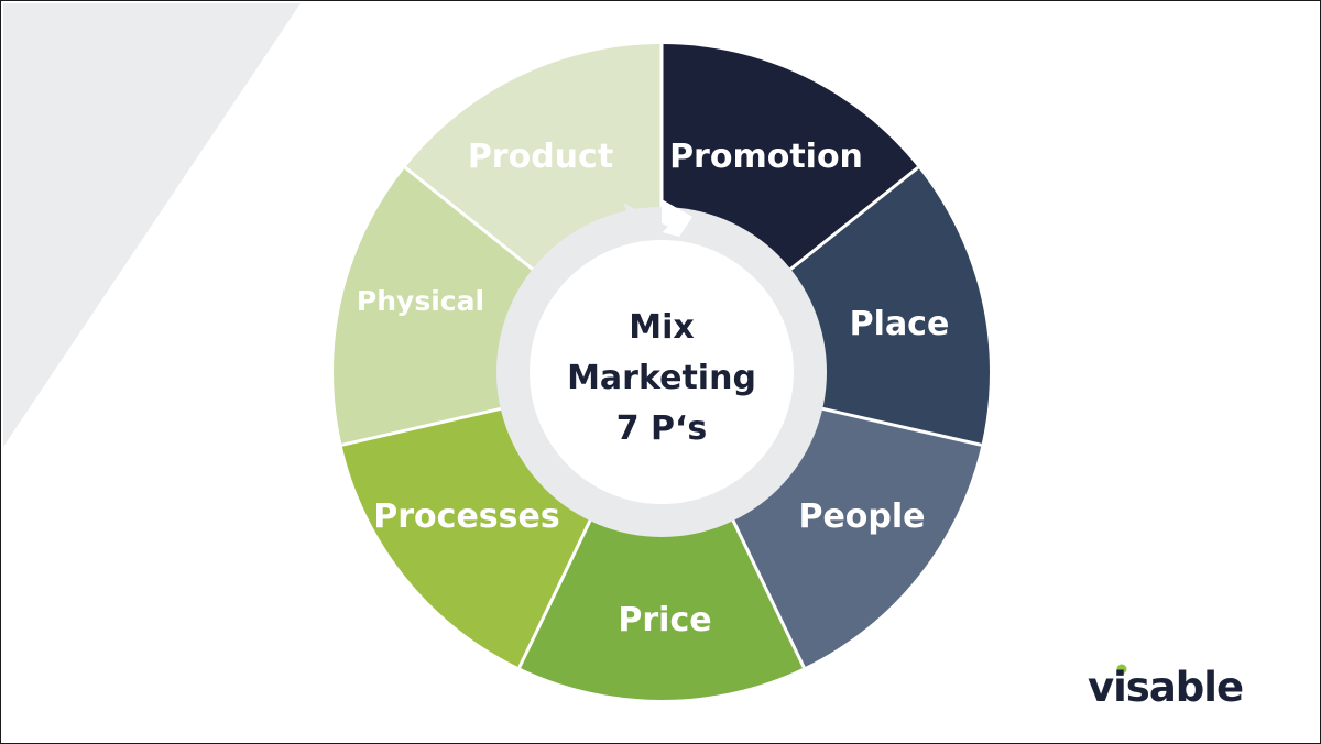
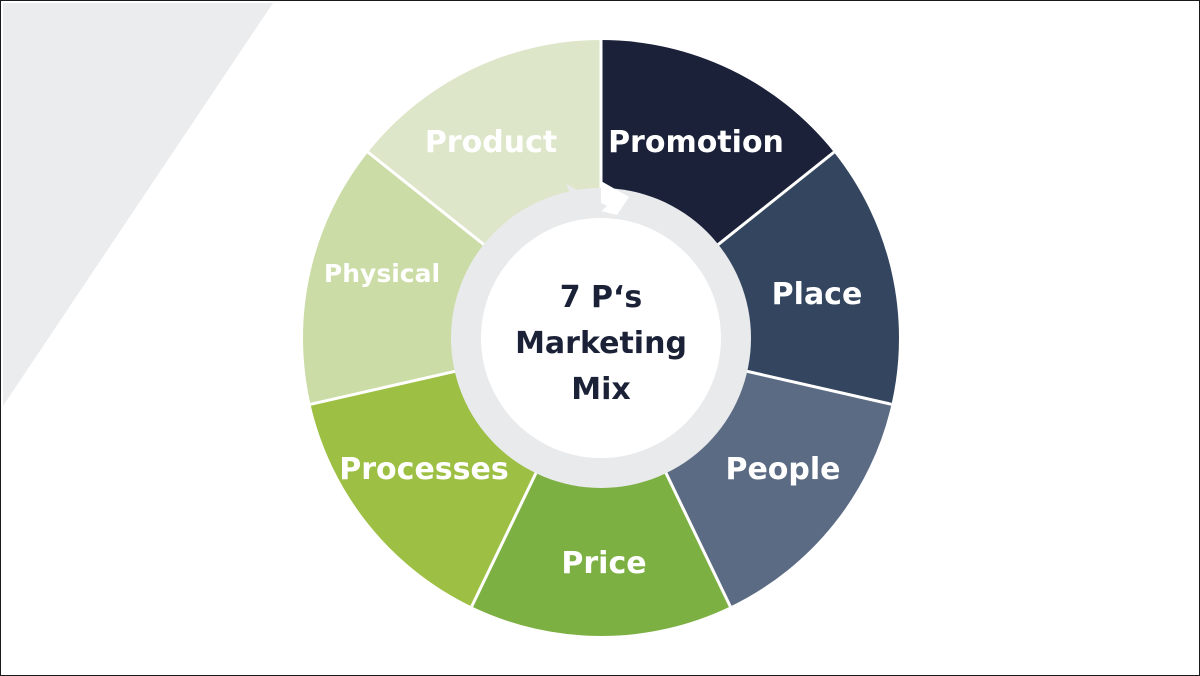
- Mix
+ 7 P‘s
  Marketing
- 7 P‘s
+ Mix
  Promotion
  Place
  People
  Price
  Processes
  Physical
  Product
- visable
